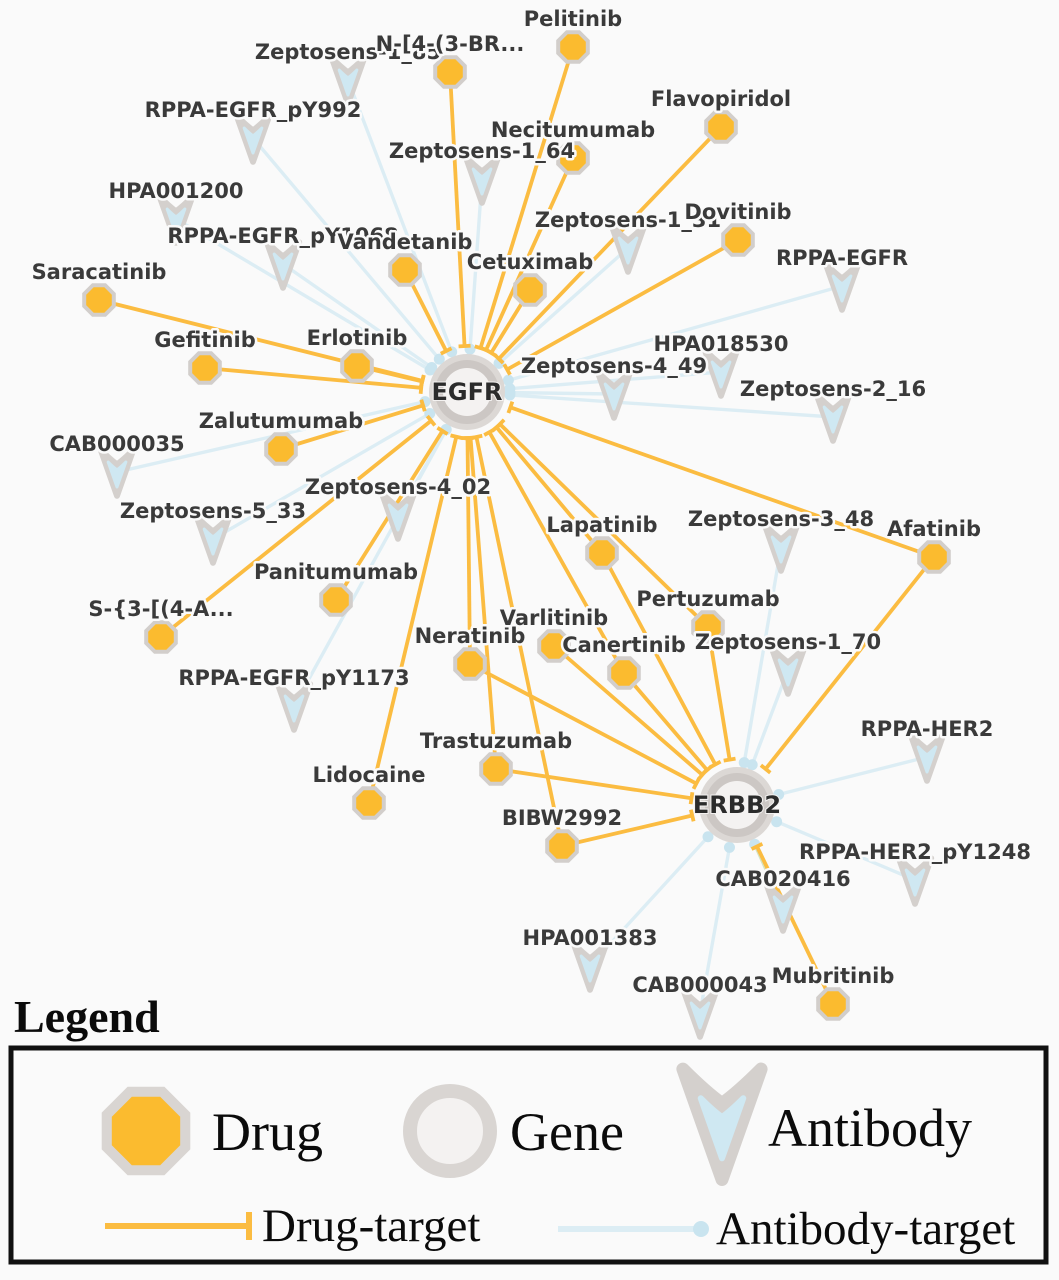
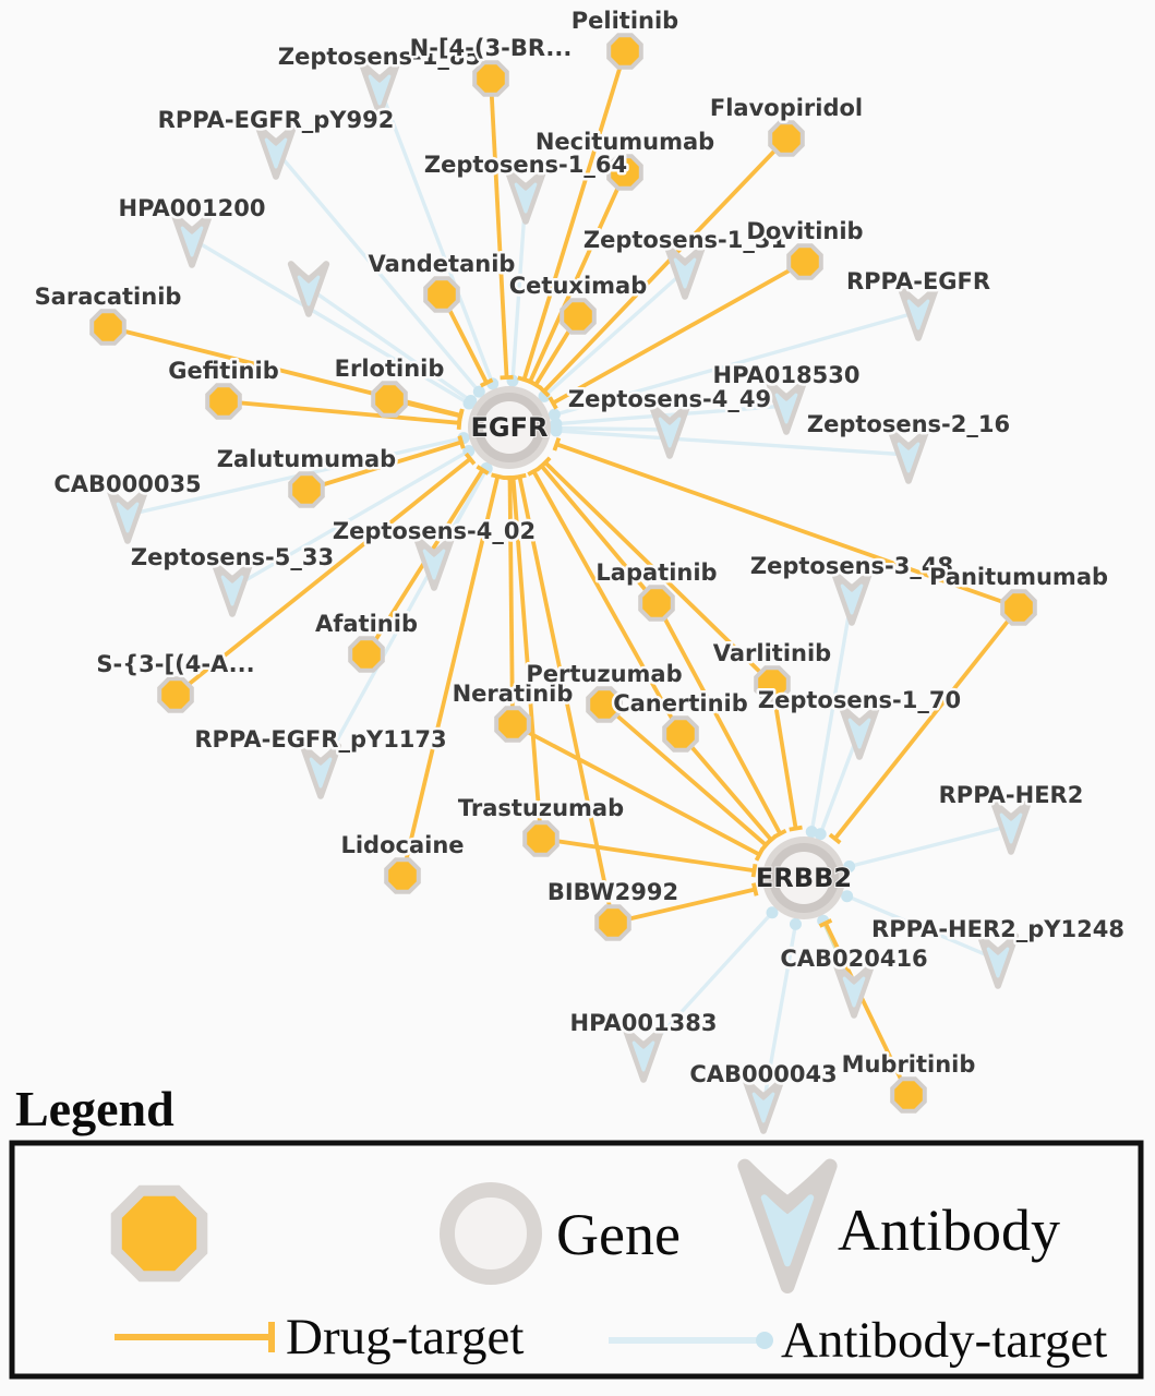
  EGFR
  ERBB2
  Zeptosens-1_85
  RPPA-EGFR_pY992
  HPA001200
- RPPA-EGFR_pY1068
  Zeptosens-1_64
  Zeptosens-1_31
  RPPA-EGFR
  Zeptosens-4_49
  HPA018530
  Zeptosens-2_16
  CAB000035
  Zeptosens-5_33
  Zeptosens-4_02
  Zeptosens-3_48
  Zeptosens-1_70
  RPPA-EGFR_pY1173
  RPPA-HER2
  RPPA-HER2_pY1248
  CAB020416
  HPA001383
  CAB000043
  Pelitinib
  N-[4-(3-BR...
  Necitumumab
  Flavopiridol
  Vandetanib
  Cetuximab
  Dovitinib
  Saracatinib
  Gefitinib
  Erlotinib
  Zalutumumab
- Panitumumab
+ Afatinib
  S-{3-[(4-A...
  Lapatinib
- Pertuzumab
+ Varlitinib
- Afatinib
+ Panitumumab
  Neratinib
- Varlitinib
+ Pertuzumab
  Canertinib
  Trastuzumab
  Lidocaine
  BIBW2992
  Mubritinib
  Legend
- Drug
  Gene
  Antibody
  Drug-target
  Antibody-target
